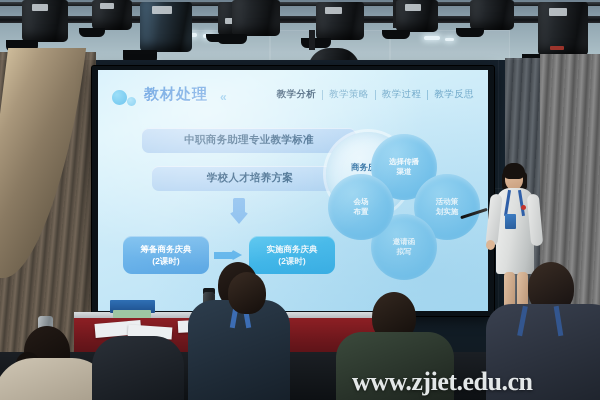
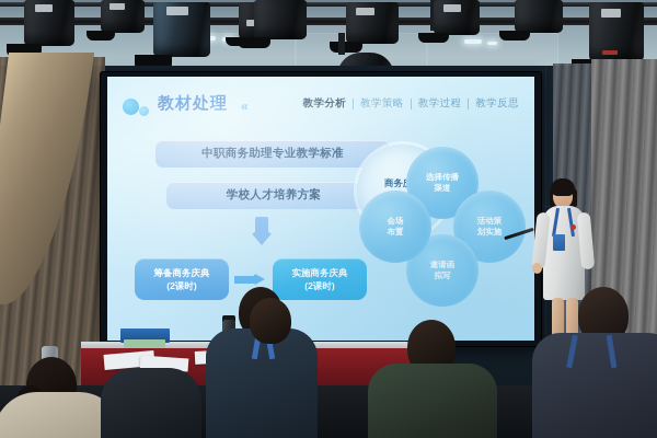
- www.zjiet.edu.cn
